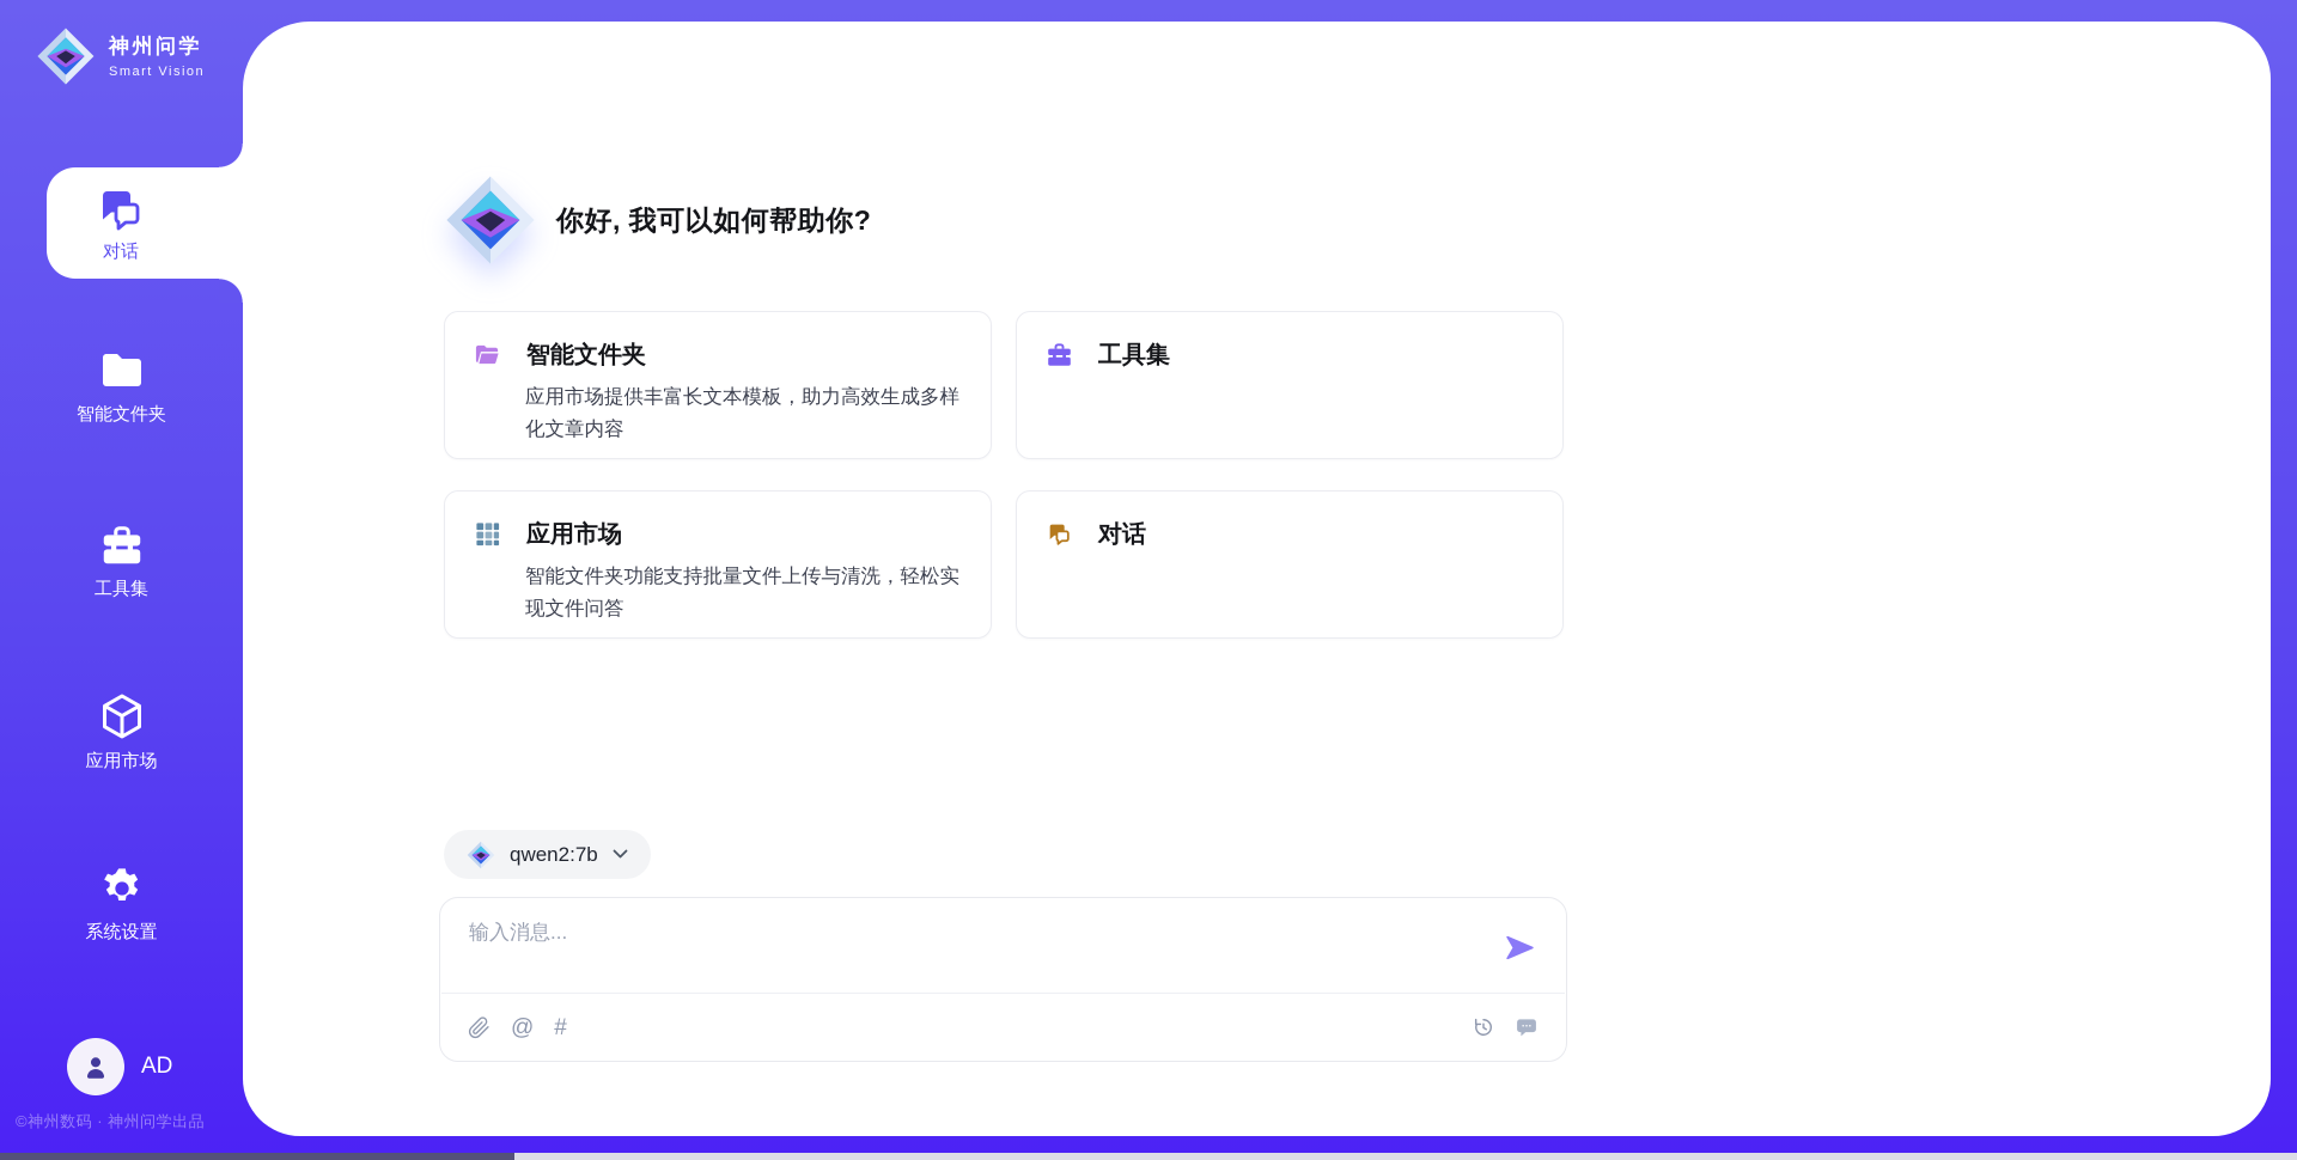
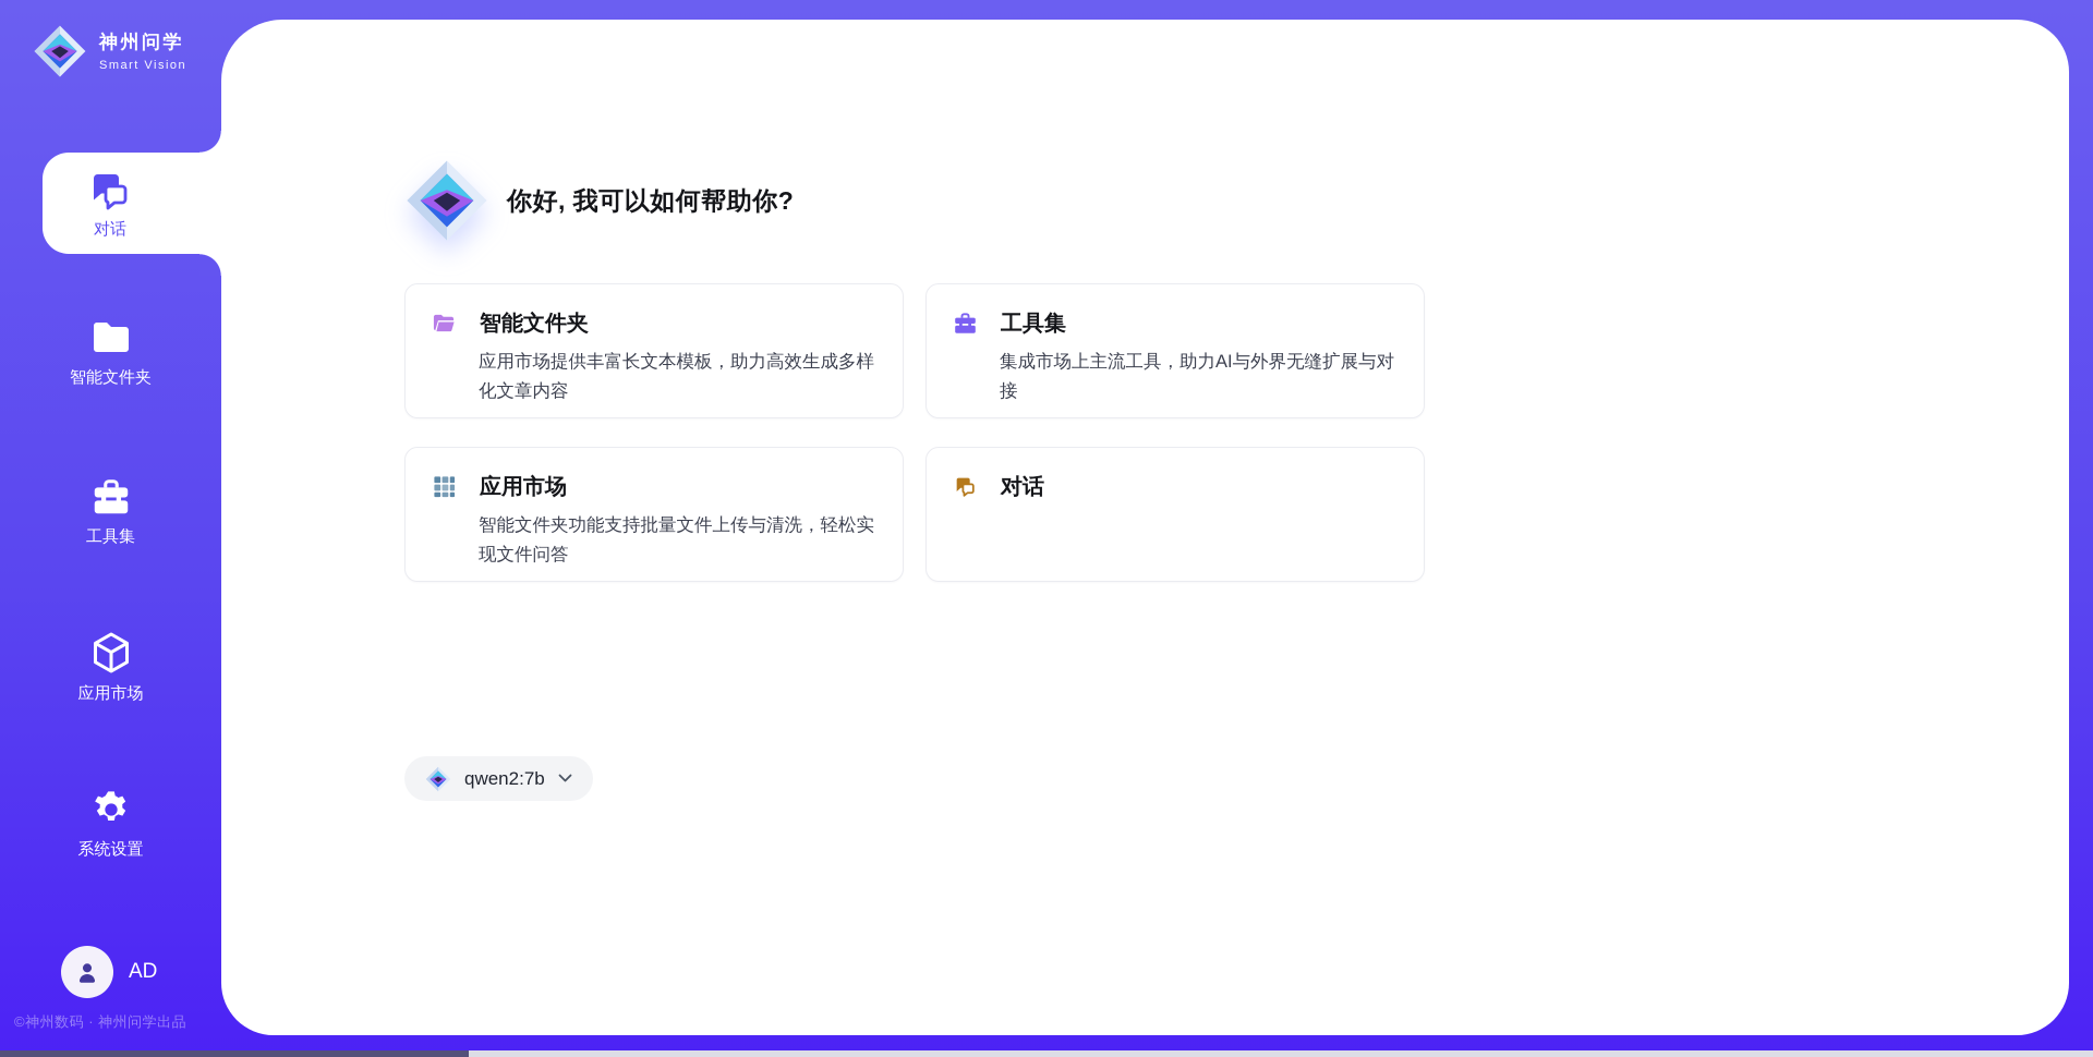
  神州问学
  Smart Vision
  对话
  智能文件夹
  工具集
  应用市场
  系统设置
  AD
  ©神州数码 · 神州问学出品
  你好, 我可以如何帮助你?
  智能文件夹
  应用市场提供丰富长文本模板，助力高效生成多样化文章内容
  工具集
+ 集成市场上主流工具，助力AI与外界无缝扩展与对接
  应用市场
  智能文件夹功能支持批量文件上传与清洗，轻松实现文件问答
  对话
  qwen2:7b
- 输入消息...
- @
- #
